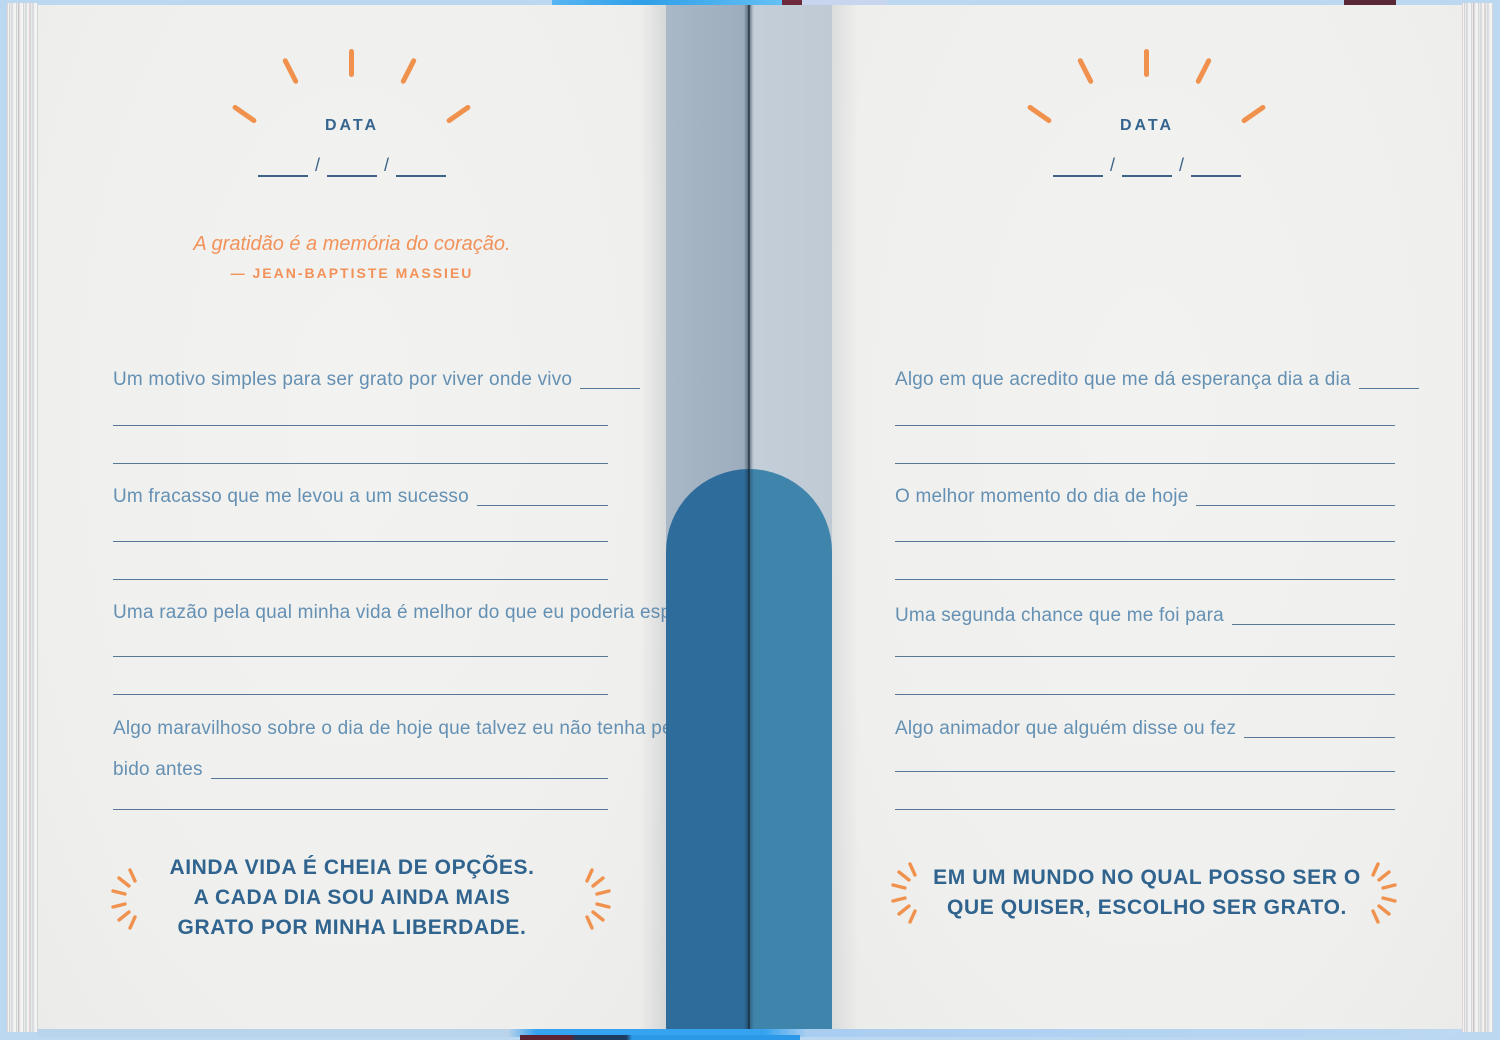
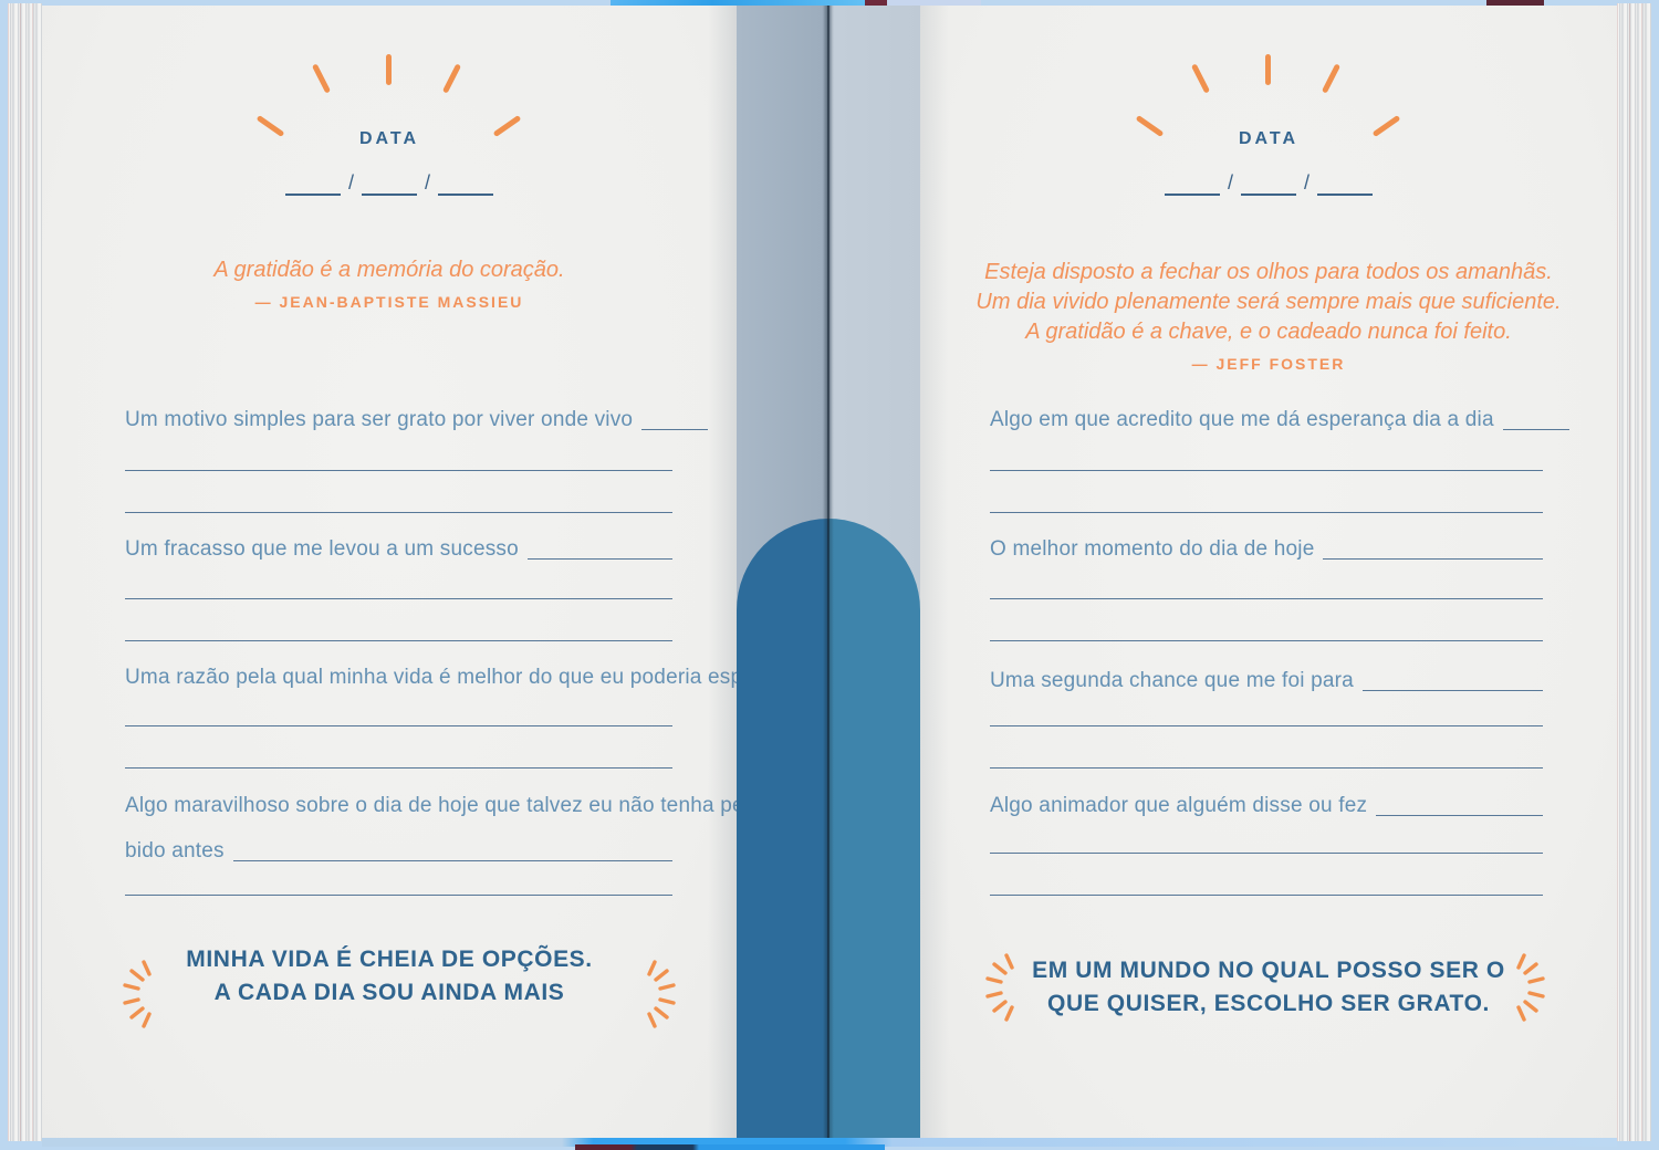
  DATA
  /
  /
  A gratidão é a memória do coração.
  — JEAN-BAPTISTE MASSIEU
  Um motivo simples para ser grato por viver onde vivo
  Um fracasso que me levou a um sucesso
  Uma razão pela qual minha vida é melhor do que eu poderia
  Algo maravilhoso sobre o dia de hoje que talvez eu não tenh
  bido antes
- AINDA VIDA É CHEIA DE OPÇÕES.
+ MINHA VIDA É CHEIA DE OPÇÕES.
  A CADA DIA SOU AINDA MAIS
- GRATO POR MINHA LIBERDADE.
  DATA
  /
  /
+ Esteja disposto a fechar os olhos para todos os amanhãs.
+ Um dia vivido plenamente será sempre mais que suficiente.
+ A gratidão é a chave, e o cadeado nunca foi feito.
+ — JEFF FOSTER
  Algo em que acredito que me dá esperança dia a dia
  O melhor momento do dia de hoje
  Uma segunda chance que me foi para
  Algo animador que alguém disse ou fez
  EM UM MUNDO NO QUAL POSSO SER O
  QUE QUISER, ESCOLHO SER GRATO.
